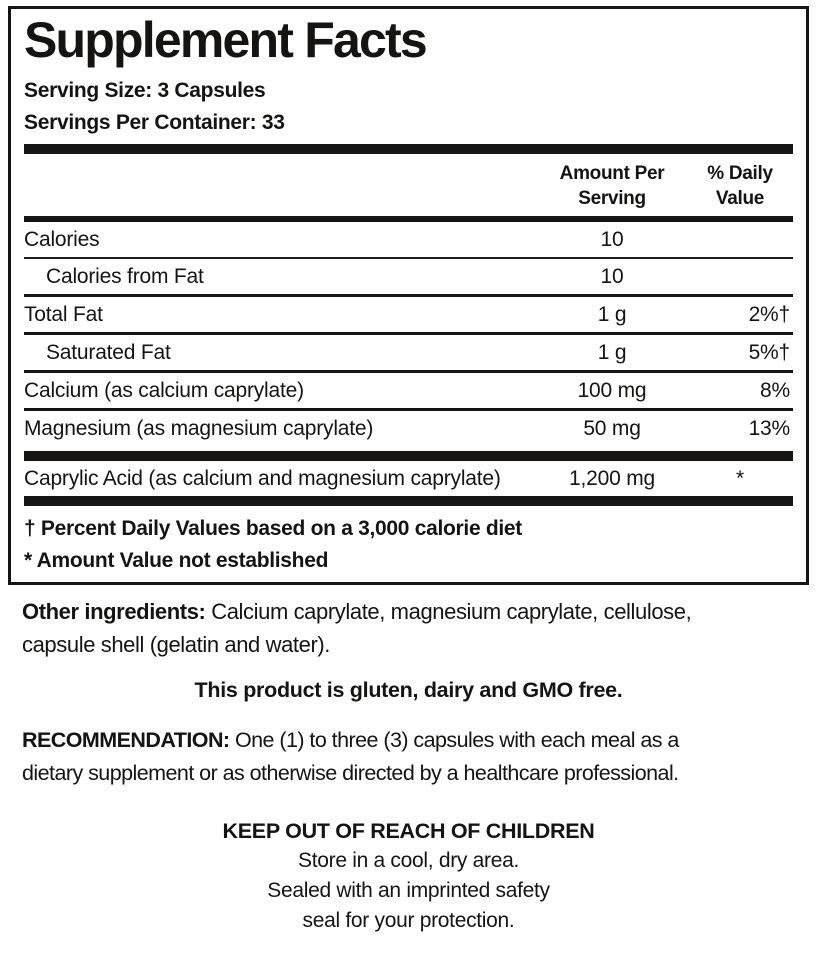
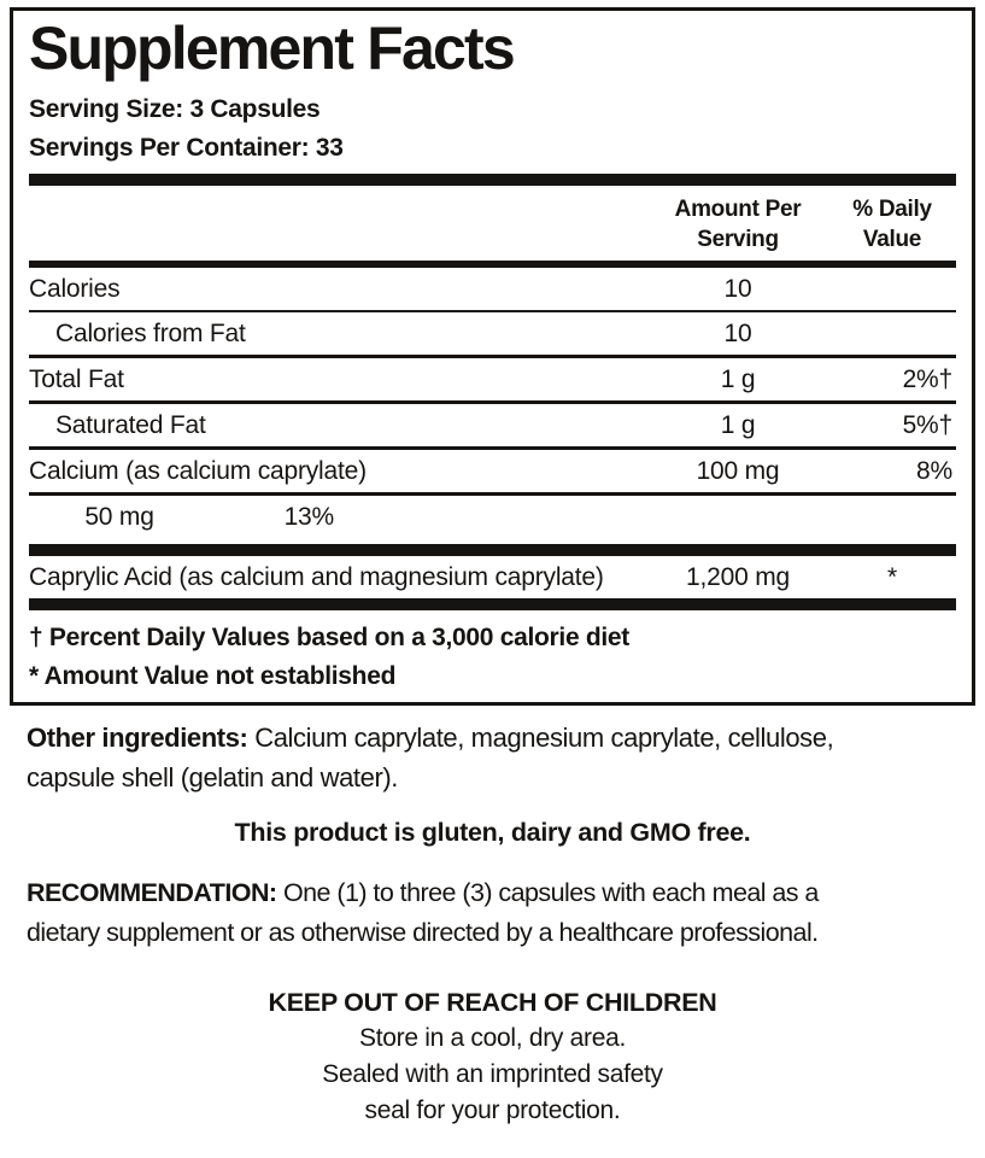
  Supplement Facts
  Serving Size: 3 Capsules
  Servings Per Container: 33
  Amount Per Serving
  % Daily Value
  Calories
  10
  Calories from Fat
  10
  Total Fat
  1 g
  2%†
  Saturated Fat
  1 g
  5%†
  Calcium (as calcium caprylate)
  100 mg
  8%
- Magnesium (as magnesium caprylate)
  50 mg
  13%
  Caprylic Acid (as calcium and magnesium caprylate)
  1,200 mg
  *
  † Percent Daily Values based on a 3,000 calorie diet
  * Amount Value not established
  Other ingredients: Calcium caprylate, magnesium caprylate, cellulose,
  capsule shell (gelatin and water).
  This product is gluten, dairy and GMO free.
  RECOMMENDATION: One (1) to three (3) capsules with each meal as a
  dietary supplement or as otherwise directed by a healthcare professional.
  KEEP OUT OF REACH OF CHILDREN
  Store in a cool, dry area.
  Sealed with an imprinted safety
  seal for your protection.
